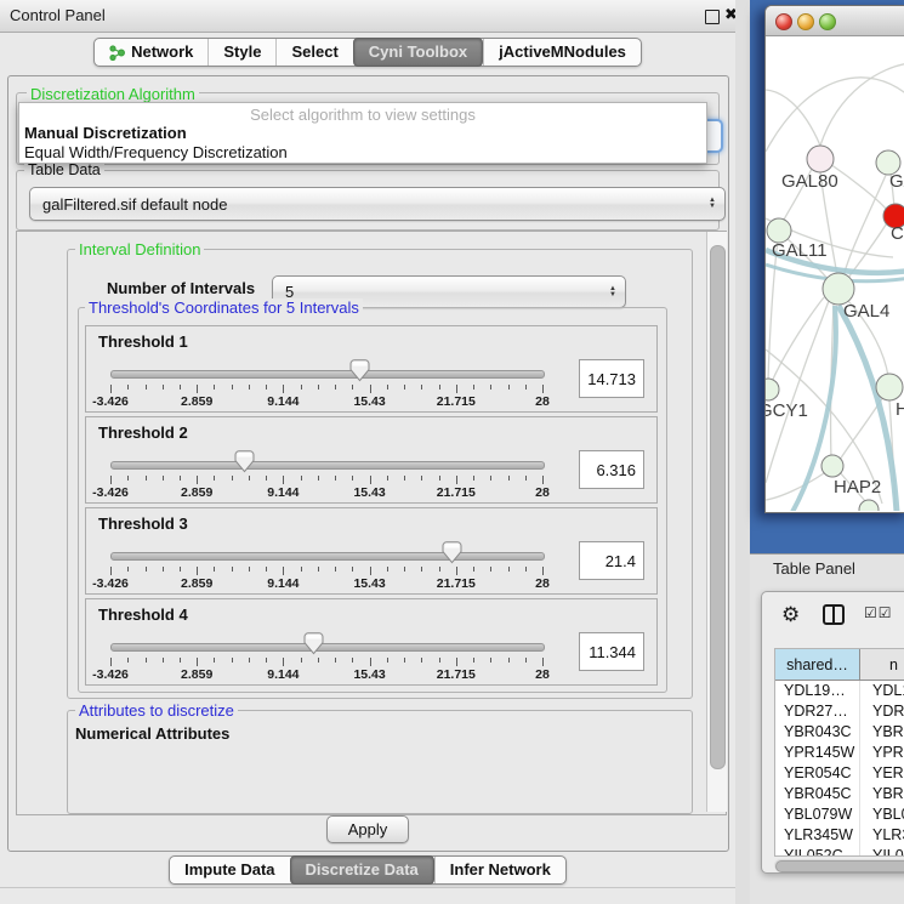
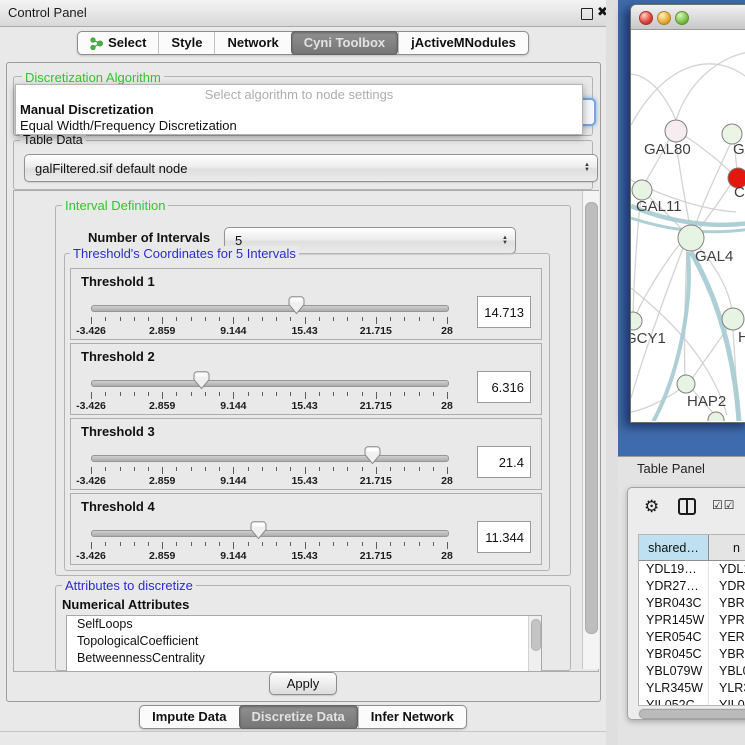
  Control Panel
  ✖
- Network
+ Select
  Style
- Select
+ Network
  Cyni Toolbox
  jActiveMNodules
  Discretization Algorithm
- Select algorithm to view settings
+ Select algorithm to node settings
  Manual Discretization
  Equal Width/Frequency Discretization
  Table Data
  galFiltered.sif default node
  Interval Definition
  Number of Intervals
  5
  Threshold's Coordinates for 5 Intervals
  Threshold 1
  -3.426
  2.859
  9.144
  15.43
  21.715
  28
  14.713
  Threshold 2
  -3.426
  2.859
  9.144
  15.43
  21.715
  28
  6.316
  Threshold 3
  -3.426
  2.859
  9.144
  15.43
  21.715
  28
  21.4
  Threshold 4
  -3.426
  2.859
  9.144
  15.43
  21.715
  28
  11.344
  Attributes to discretize
  Numerical Attributes
+ SelfLoops
+ TopologicalCoefficient
+ BetweennessCentrality
  Apply
  Impute Data
  Discretize Data
  Infer Network
  GAL80
  C
  GAL11
  GAL4
  GCY1
  HAP2
  Table Panel
  ⚙
  ☑☑
  shared…
  n
  YDL19…
  YDL
  YDR27…
  YDR
  YBR043C
  YBR
  YPR145W
  YPR
  YER054C
  YER
  YBR045C
  YBR
  YBL079W
  YBL
  YLR345W
  YLR
